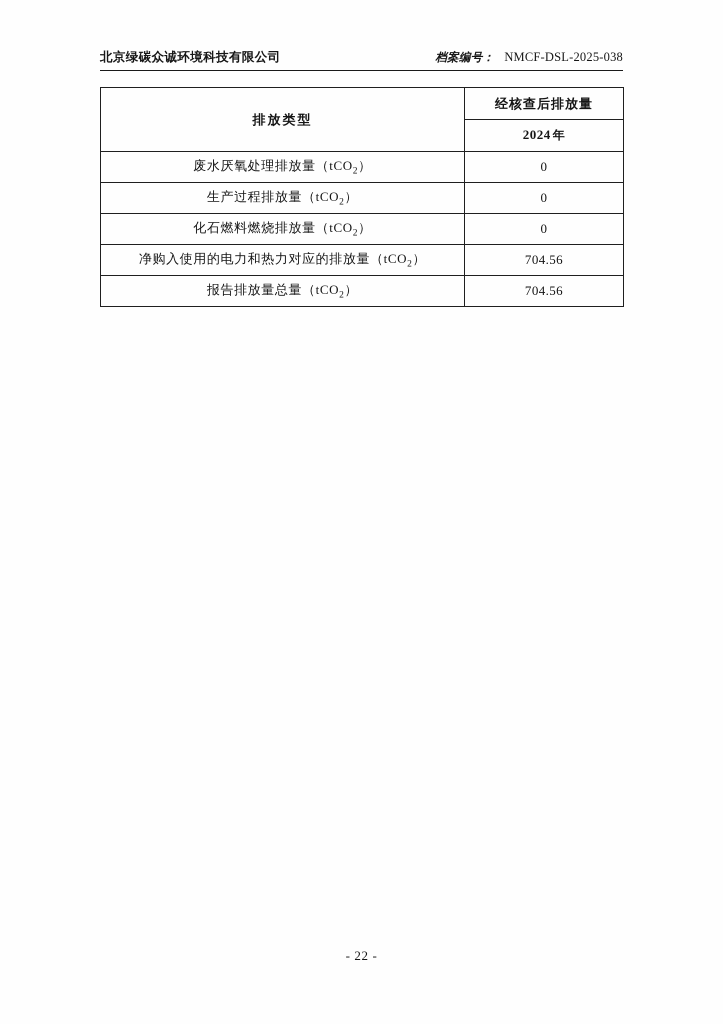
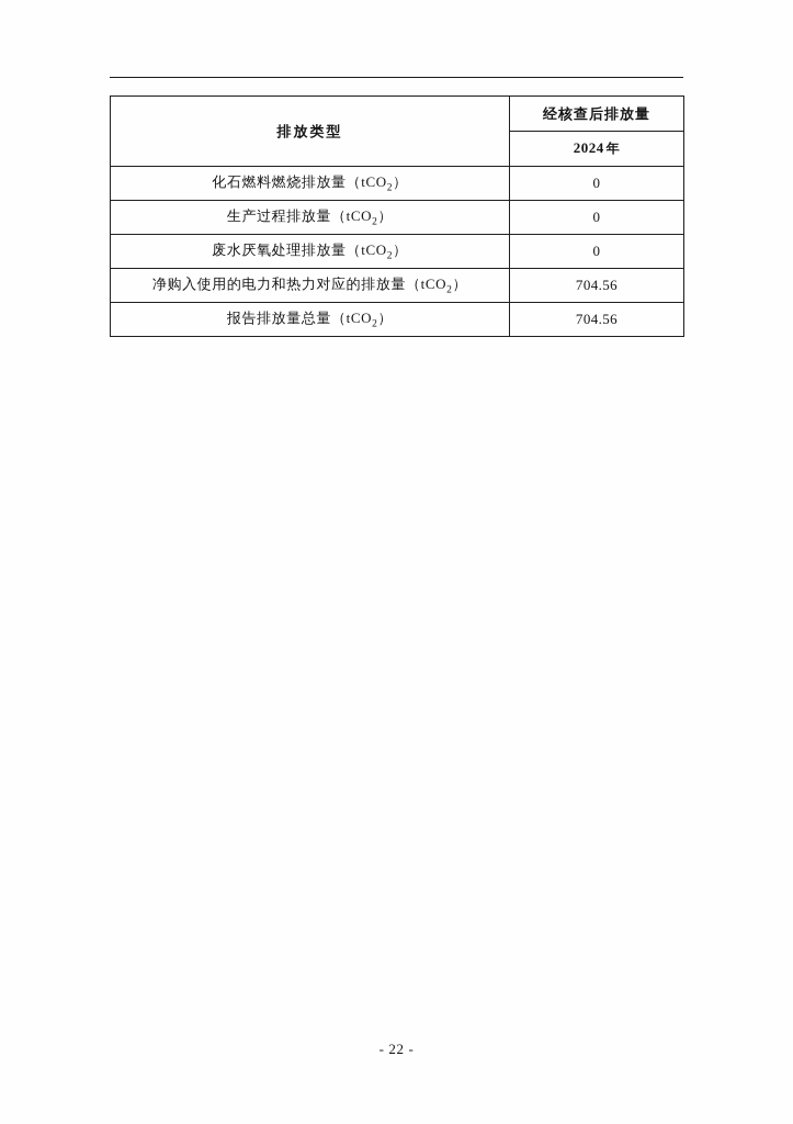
- 北京绿碳众诚环境科技有限公司
- 档案编号：
- NMCF-DSL-2025-038
  排放类型	经核查后排放量
  2024 年
- 废水厌氧处理排放量（tCO2）	0
+ 化石燃料燃烧排放量（tCO2）	0
  生产过程排放量（tCO2）	0
- 化石燃料燃烧排放量（tCO2）	0
+ 废水厌氧处理排放量（tCO2）	0
  净购入使用的电力和热力对应的排放量（tCO2）	704.56
  报告排放量总量（tCO2）	704.56
  - 22 -
